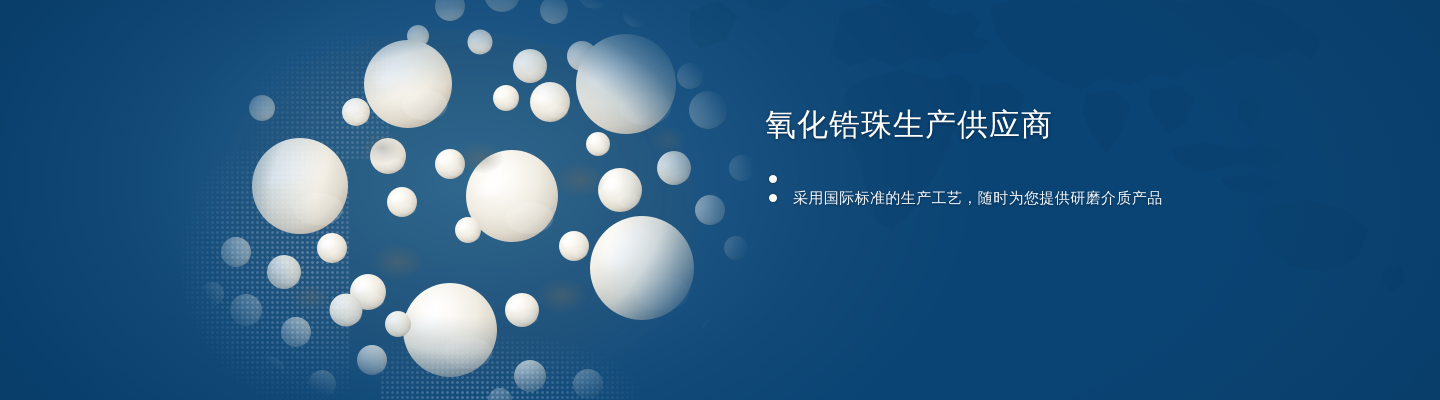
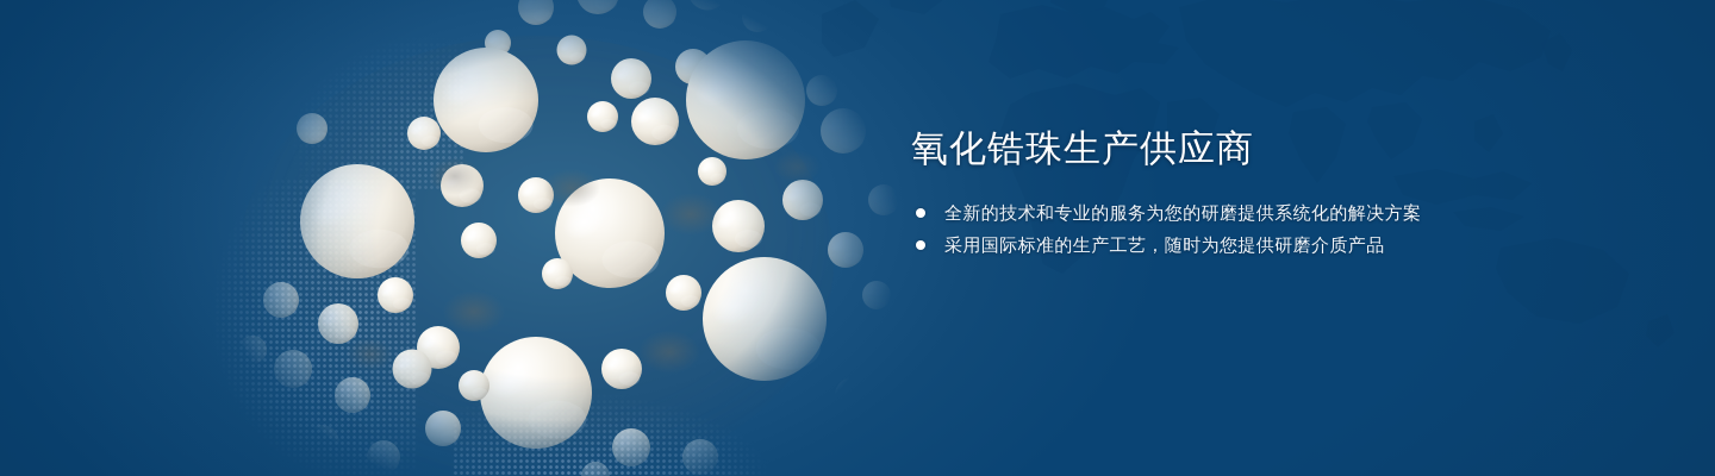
  氧化锆珠生产供应商
+ 全新的技术和专业的服务为您的研磨提供系统化的解决方案
  采用国际标准的生产工艺，随时为您提供研磨介质产品
